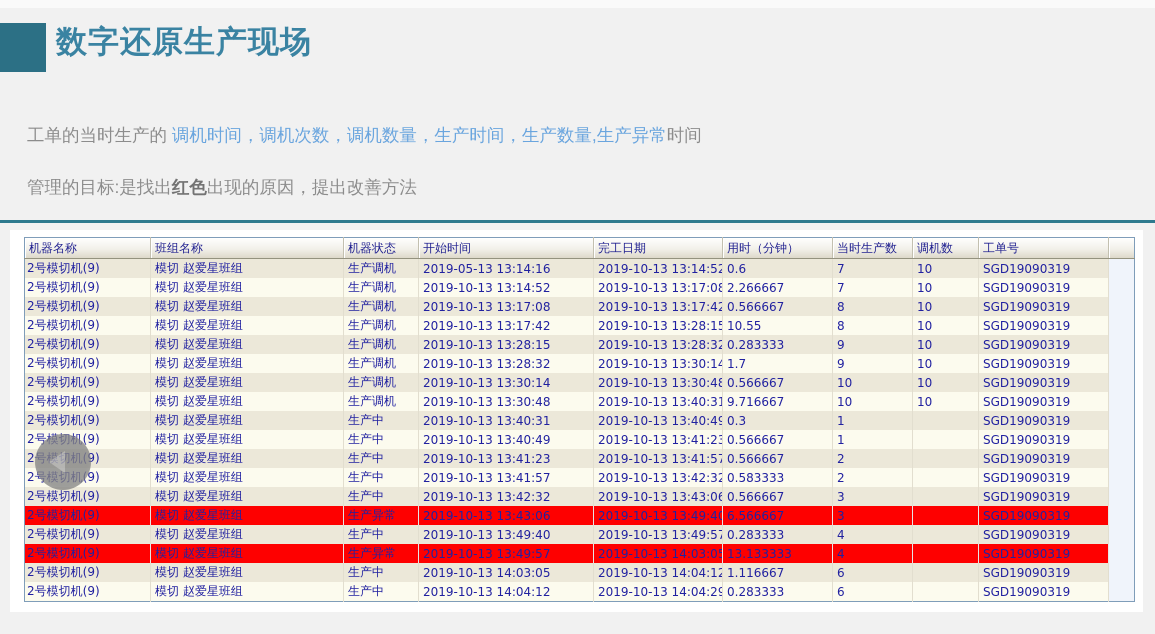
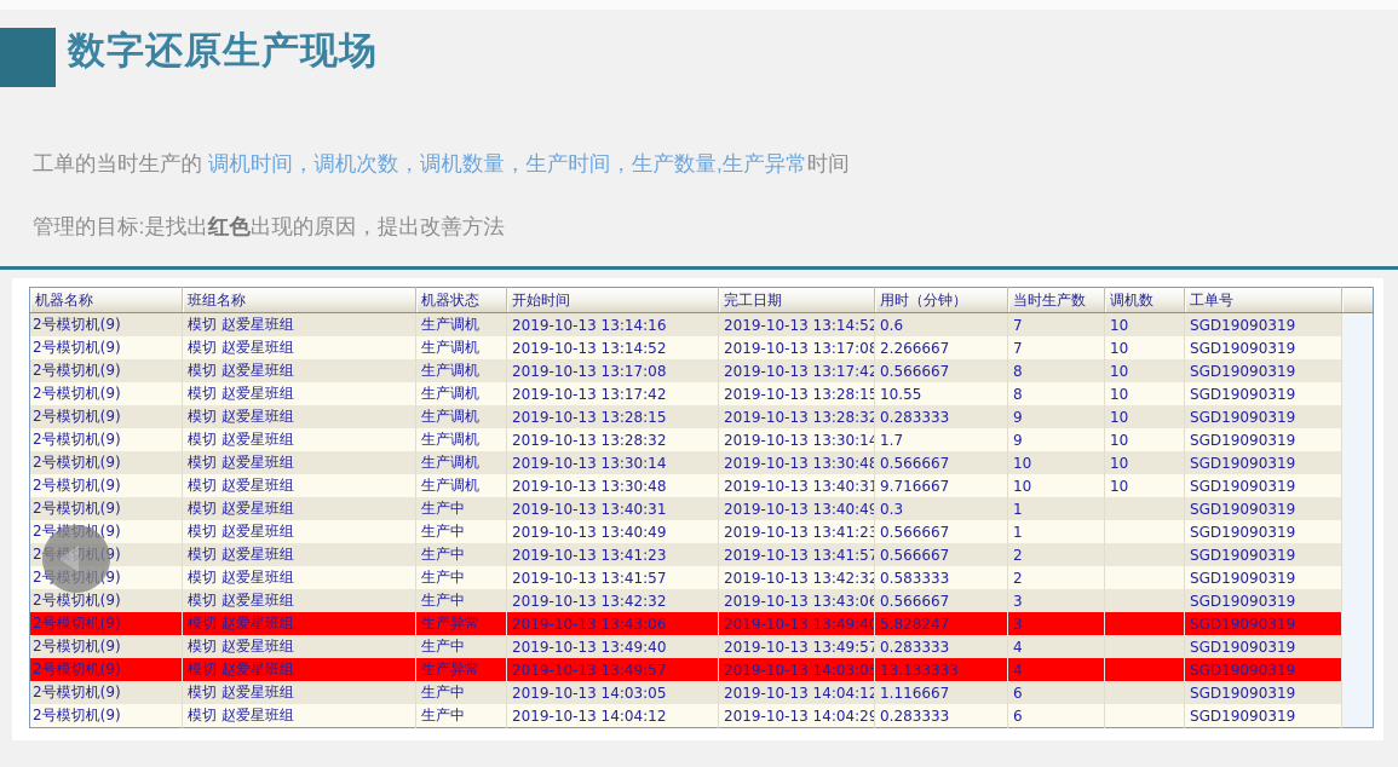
  数字还原生产现场
  工单的当时生产的 调机时间，调机次数，调机数量，生产时间，生产数量,生产异常时间
  管理的目标:是找出红色出现的原因，提出改善方法
  机器名称	班组名称	机器状态	开始时间	完工日期	用时（分钟）	当时生产数	调机数	工单号
- 2号模切机(9)	模切 赵爱星班组	生产调机	2019-05-13 13:14:16	2019-10-13 13:14:52	0.6	7	10	SGD19090319
+ 2号模切机(9)	模切 赵爱星班组	生产调机	2019-10-13 13:14:16	2019-10-13 13:14:52	0.6	7	10	SGD19090319
  2号模切机(9)	模切 赵爱星班组	生产调机	2019-10-13 13:14:52	2019-10-13 13:17:08	2.266667	7	10	SGD19090319
  2号模切机(9)	模切 赵爱星班组	生产调机	2019-10-13 13:17:08	2019-10-13 13:17:42	0.566667	8	10	SGD19090319
  2号模切机(9)	模切 赵爱星班组	生产调机	2019-10-13 13:17:42	2019-10-13 13:28:15	10.55	8	10	SGD19090319
  2号模切机(9)	模切 赵爱星班组	生产调机	2019-10-13 13:28:15	2019-10-13 13:28:32	0.283333	9	10	SGD19090319
  2号模切机(9)	模切 赵爱星班组	生产调机	2019-10-13 13:28:32	2019-10-13 13:30:14	1.7	9	10	SGD19090319
  2号模切机(9)	模切 赵爱星班组	生产调机	2019-10-13 13:30:14	2019-10-13 13:30:48	0.566667	10	10	SGD19090319
  2号模切机(9)	模切 赵爱星班组	生产调机	2019-10-13 13:30:48	2019-10-13 13:40:31	9.716667	10	10	SGD19090319
  2号模切机(9)	模切 赵爱星班组	生产中	2019-10-13 13:40:31	2019-10-13 13:40:49	0.3	1		SGD19090319
  2号(9)	模切 赵爱星班组	生产中	2019-10-13 13:40:49	2019-10-13 13:41:23	0.566667	1		SGD19090319
  29)	模切 赵爱星班组	生产中	2019-10-13 13:41:23	2019-10-13 13:41:57	0.566667	2		SGD19090319
  29)	模切 赵爱星班组	生产中	2019-10-13 13:41:57	2019-10-13 13:42:32	0.583333	2		SGD19090319
  2号模切机(9)	模切 赵爱星班组	生产中	2019-10-13 13:42:32	2019-10-13 13:43:06	0.566667	3		SGD19090319
- 2号模切机(9)	模切 赵爱星班组	生产异常	2019-10-13 13:43:06	2019-10-13 13:49:40	6.566667	3		SGD19090319
+ 2号模切机(9)	模切 赵爱星班组	生产异常	2019-10-13 13:43:06	2019-10-13 13:49:40	5.828247	3		SGD19090319
  2号模切机(9)	模切 赵爱星班组	生产中	2019-10-13 13:49:40	2019-10-13 13:49:57	0.283333	4		SGD19090319
  2号模切机(9)	模切 赵爱星班组	生产异常	2019-10-13 13:49:57	2019-10-13 14:03:05	13.133333	4		SGD19090319
  2号模切机(9)	模切 赵爱星班组	生产中	2019-10-13 14:03:05	2019-10-13 14:04:12	1.116667	6		SGD19090319
  2号模切机(9)	模切 赵爱星班组	生产中	2019-10-13 14:04:12	2019-10-13 14:04:29	0.283333	6		SGD19090319
